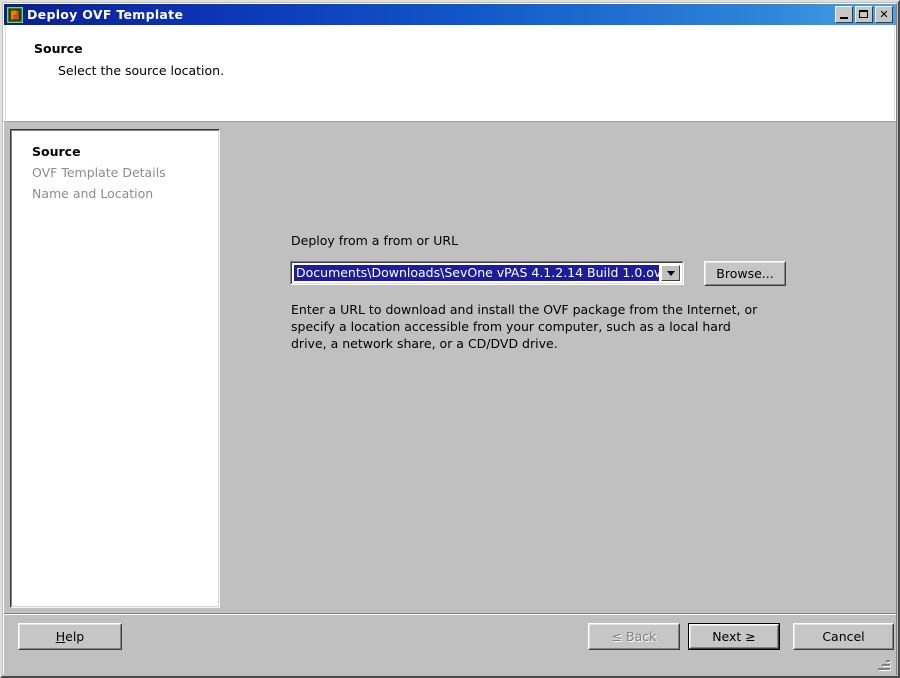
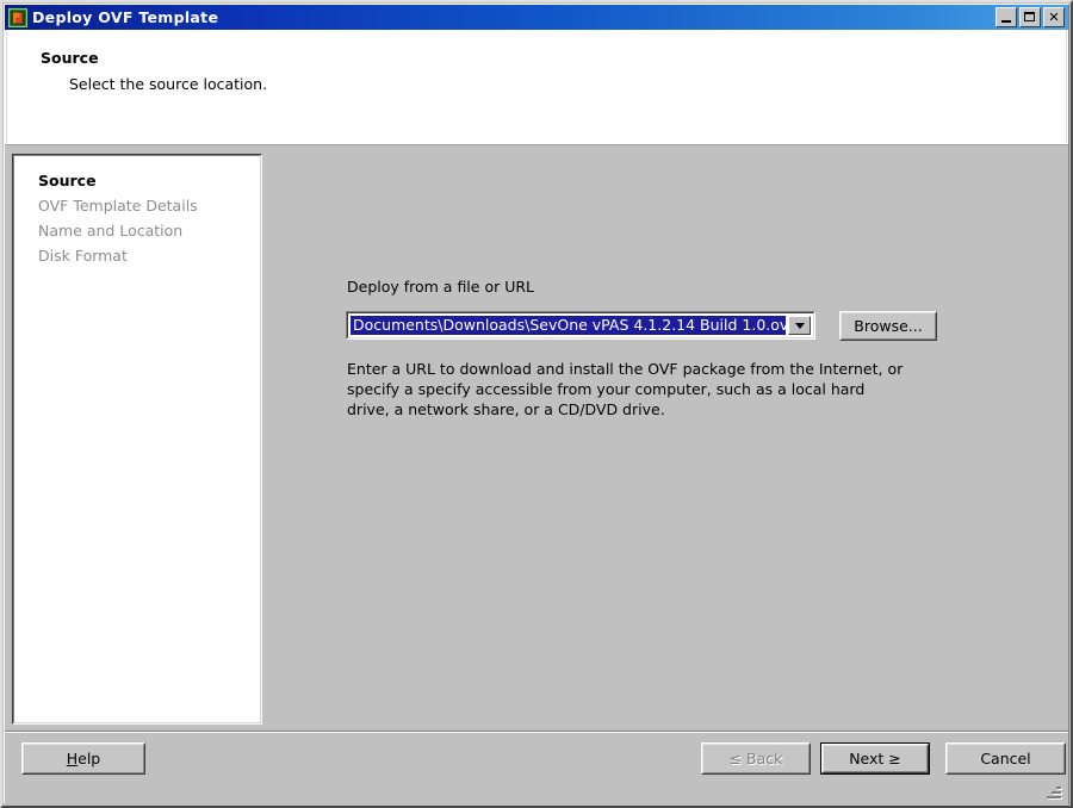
  Deploy OVF Template
  ✕
  Source
  Select the source location.
  Source
  OVF Template Details
  Name and Location
+ Disk Format
- Deploy from a from or URL
+ Deploy from a file or URL
  Documents\Downloads\SevOne vPAS 4.1.2.14 Build 1.0.ov
  Browse...
- Enter a URL to download and install the OVF package from the Internet, or specify a location accessible from your computer, such as a local hard drive, a network share, or a CD/DVD drive.
+ Enter a URL to download and install the OVF package from the Internet, or specify a specify accessible from your computer, such as a local hard drive, a network share, or a CD/DVD drive.
  Help
  ≤ Back
  Next ≥
  Cancel
